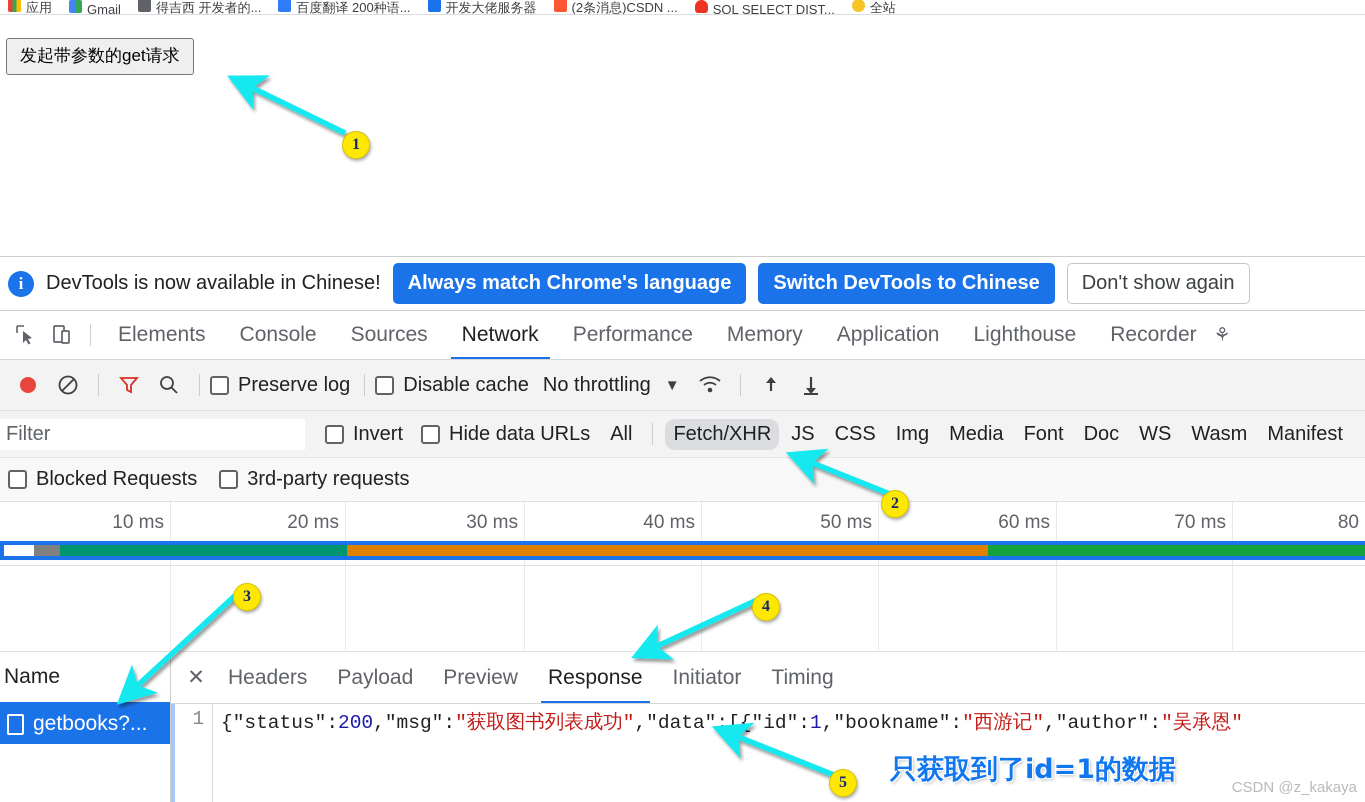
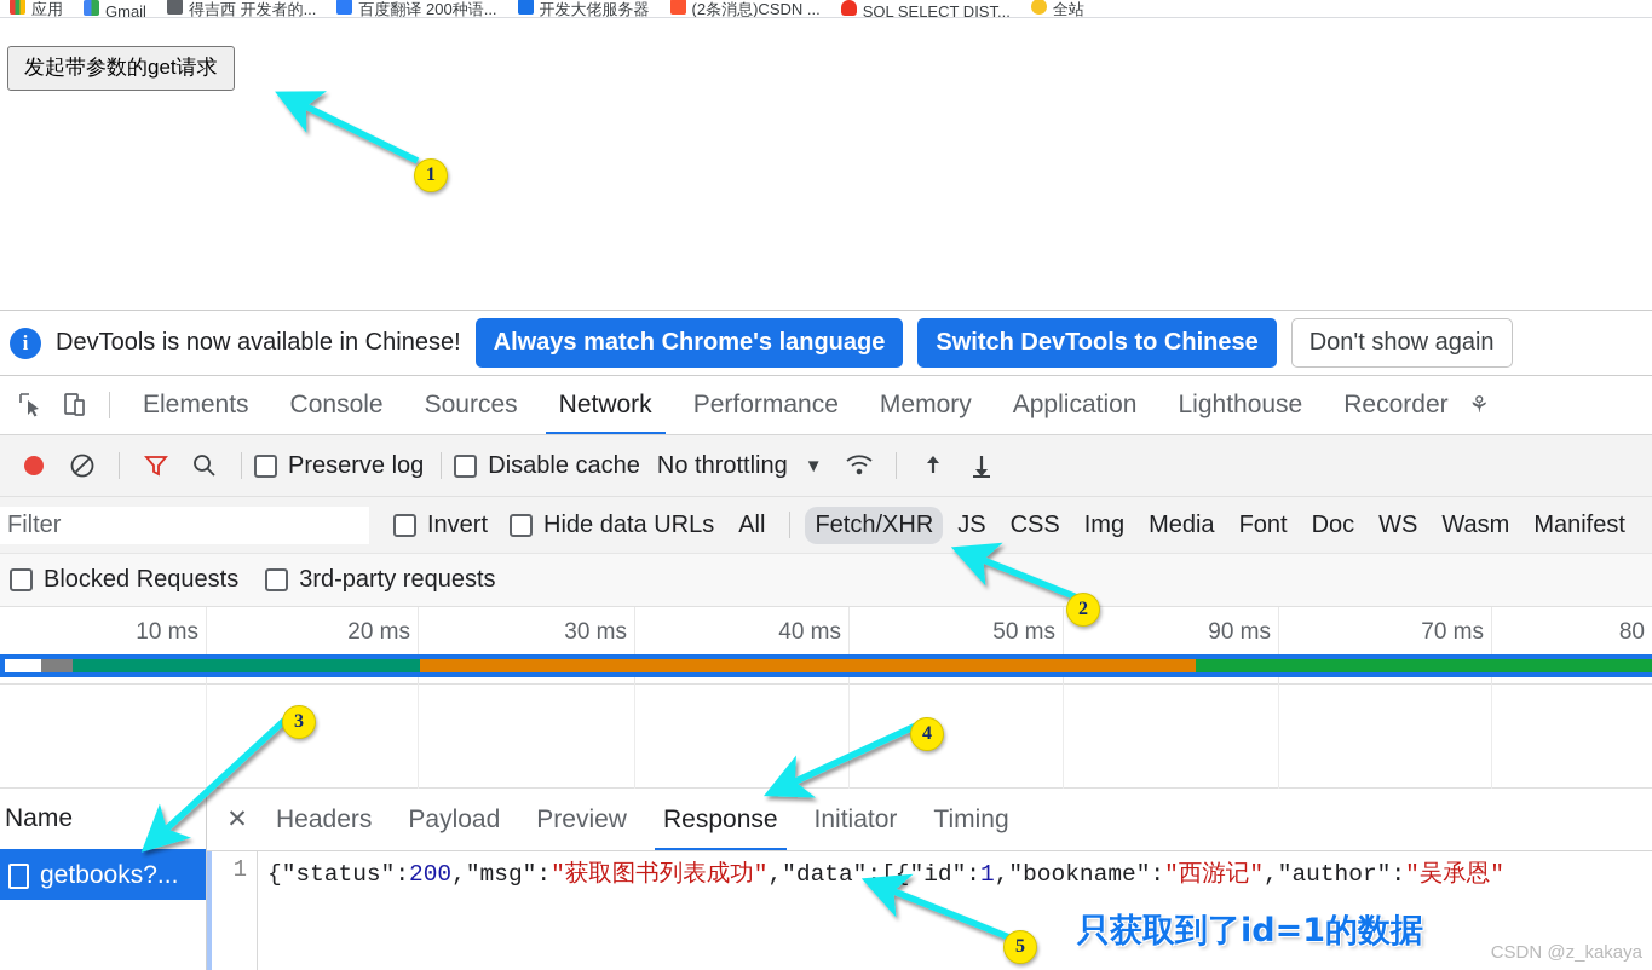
  应用
  Gmail
  得吉西 开发者的...
  百度翻译 200种语...
  开发大佬服务器
  (2条消息)CSDN ...
  SQL SELECT DIST...
  全站
  发起带参数的get请求
  i
  DevTools is now available in Chinese!
  Always match Chrome's language
  Switch DevTools to Chinese
  Don't show again
  Elements
  Console
  Sources
  Network
  Performance
  Memory
  Application
  Lighthouse
  Recorder
  ⚘
  Preserve log
  Disable cache
  No throttling
  ▼
  Filter
  Invert
  Hide data URLs
  All
  Fetch/XHR
  JS
  CSS
  Img
  Media
  Font
  Doc
  WS
  Wasm
  Manifest
  Blocked Requests
  3rd-party requests
  10 ms
  20 ms
  30 ms
  40 ms
  50 ms
- 60 ms
+ 90 ms
  70 ms
  80
  Name
  getbooks?...
  ✕
  Headers
  Payload
  Preview
  Response
  Initiator
  Timing
  1
  {"status":200,"msg":"获取图书列表成功","data":[{"id":1,"bookname":"西游记","author":"吴承恩"
  1
  2
  3
  4
  5
  只获取到了id=1的数据
  CSDN @z_kakaya
